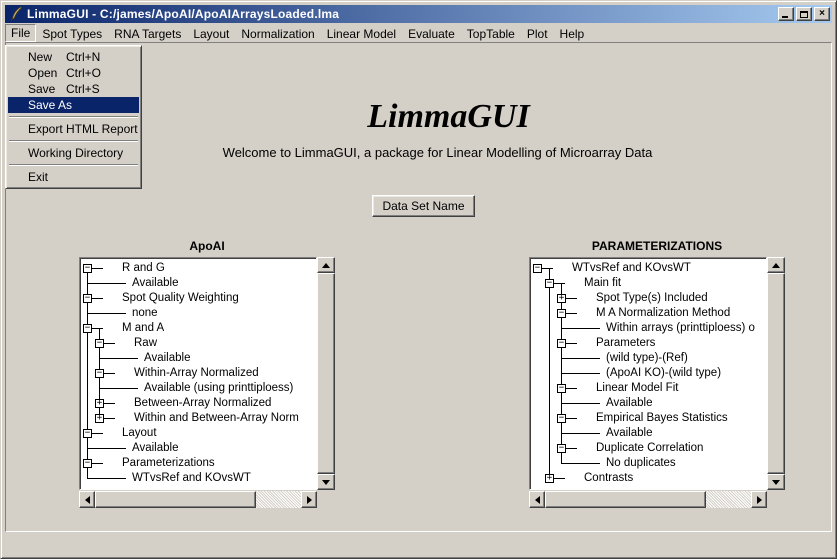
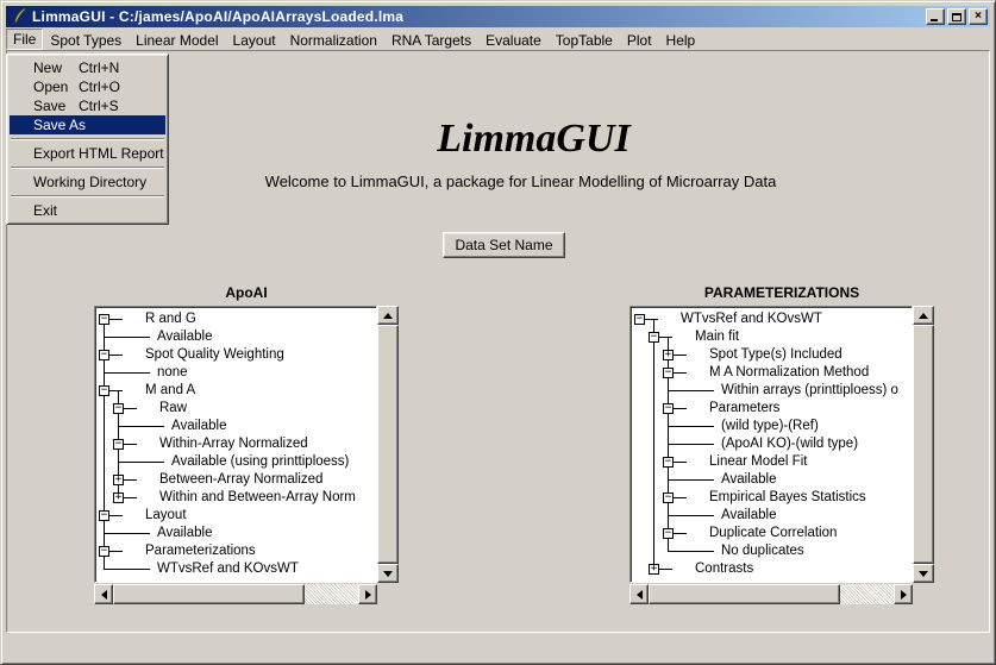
  LimmaGUI - C:/james/ApoAI/ApoAIArraysLoaded.lma
  ×
  File
  Spot Types
- RNA Targets
+ Linear Model
  Layout
  Normalization
- Linear Model
+ RNA Targets
  Evaluate
  TopTable
  Plot
  Help
  LimmaGUI
  Welcome to LimmaGUI, a package for Linear Modelling of Microarray Data
  Data Set Name
  ApoAI
  −
  R and G
  Available
  −
  Spot Quality Weighting
  none
  −
  M and A
  −
  Raw
  Available
  −
  Within-Array Normalized
  Available (using printtiploess)
  +
  Between-Array Normalized
  +
  Within and Between-Array Norm
  −
  Layout
  Available
  −
  Parameterizations
  WTvsRef and KOvsWT
  PARAMETERIZATIONS
  −
  WTvsRef and KOvsWT
  −
  Main fit
  +
  Spot Type(s) Included
  −
  M A Normalization Method
  Within arrays (printtiploess) o
  −
  Parameters
  (wild type)-(Ref)
  (ApoAI KO)-(wild type)
  −
  Linear Model Fit
  Available
  −
  Empirical Bayes Statistics
  Available
  −
  Duplicate Correlation
  No duplicates
  +
  Contrasts
  New
  Ctrl+N
  Open
  Ctrl+O
  Save
  Ctrl+S
  Save As
  Export HTML Report
  Working Directory
  Exit
